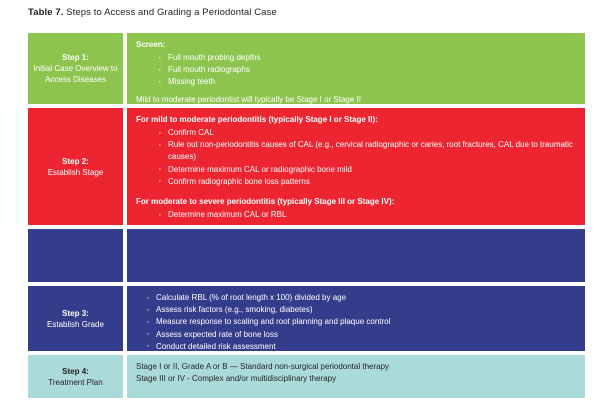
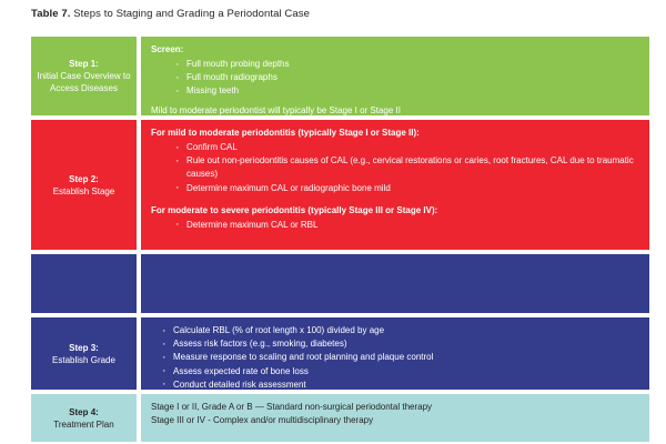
- Table 7. Steps to Access and Grading a Periodontal Case
+ Table 7. Steps to Staging and Grading a Periodontal Case
  Step 1:
  Initial Case Overview to
  Access Diseases
  Screen:
  Full mouth probing depths
  Full mouth radiographs
  Missing teeth
  Mild to moderate periodontist will typically be Stage I or Stage II
  Step 2:
  Establish Stage
  For mild to moderate periodontitis (typically Stage I or Stage II):
  Confirm CAL
- Rule out non-periodontitis causes of CAL (e.g., cervical radiographic or caries, root fractures, CAL due to traumatic causes)
+ Rule out non-periodontitis causes of CAL (e.g., cervical restorations or caries, root fractures, CAL due to traumatic causes)
  Determine maximum CAL or radiographic bone mild
- Confirm radiographic bone loss patterns
  For moderate to severe periodontitis (typically Stage III or Stage IV):
  Determine maximum CAL or RBL
  Step 3:
  Establish Grade
  Calculate RBL (% of root length x 100) divided by age
  Assess risk factors (e.g., smoking, diabetes)
  Measure response to scaling and root planning and plaque control
  Assess expected rate of bone loss
  Conduct detailed risk assessment
  Step 4:
  Treatment Plan
  Stage I or II, Grade A or B — Standard non-surgical periodontal therapy
  Stage III or IV - Complex and/or multidisciplinary therapy
